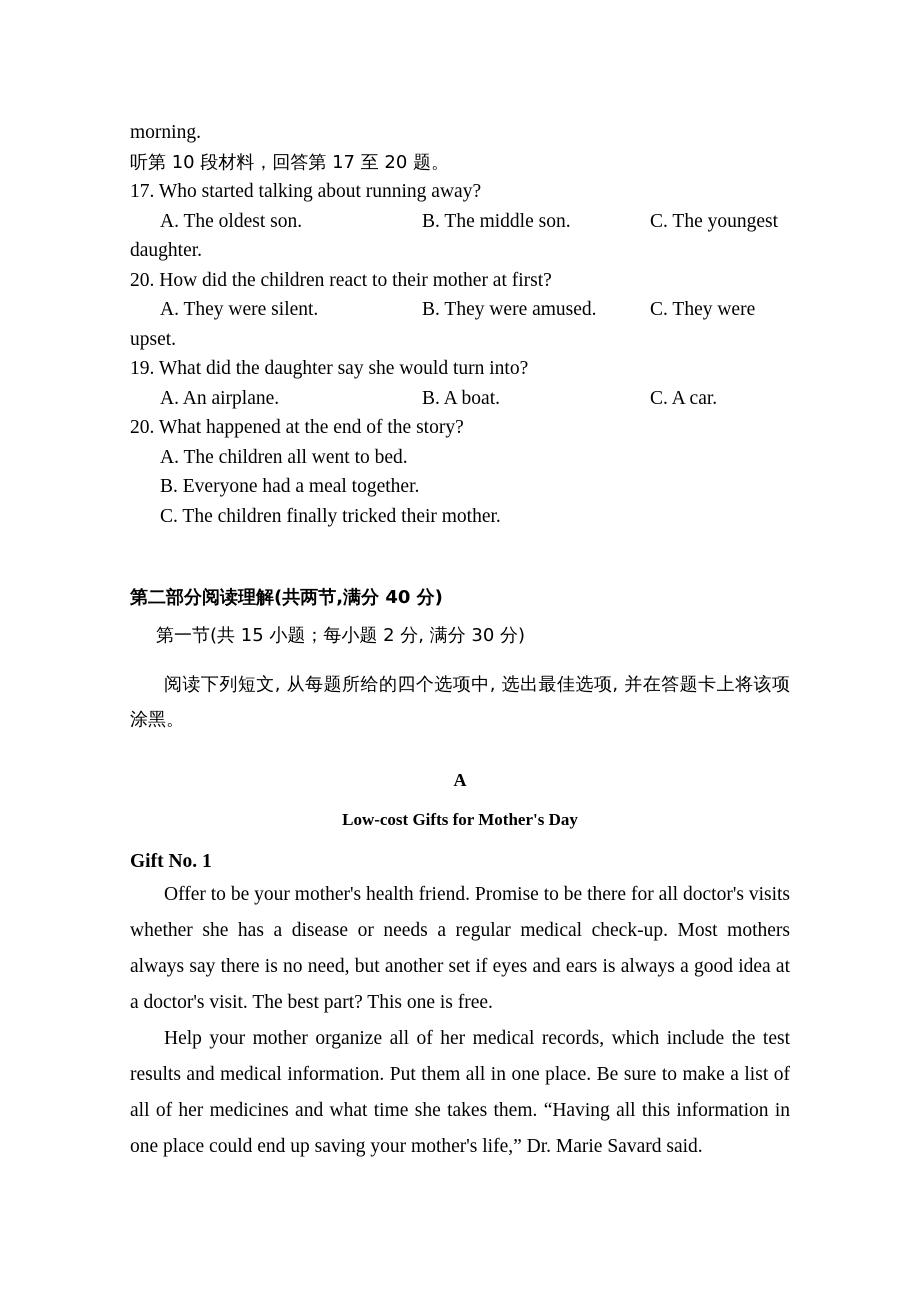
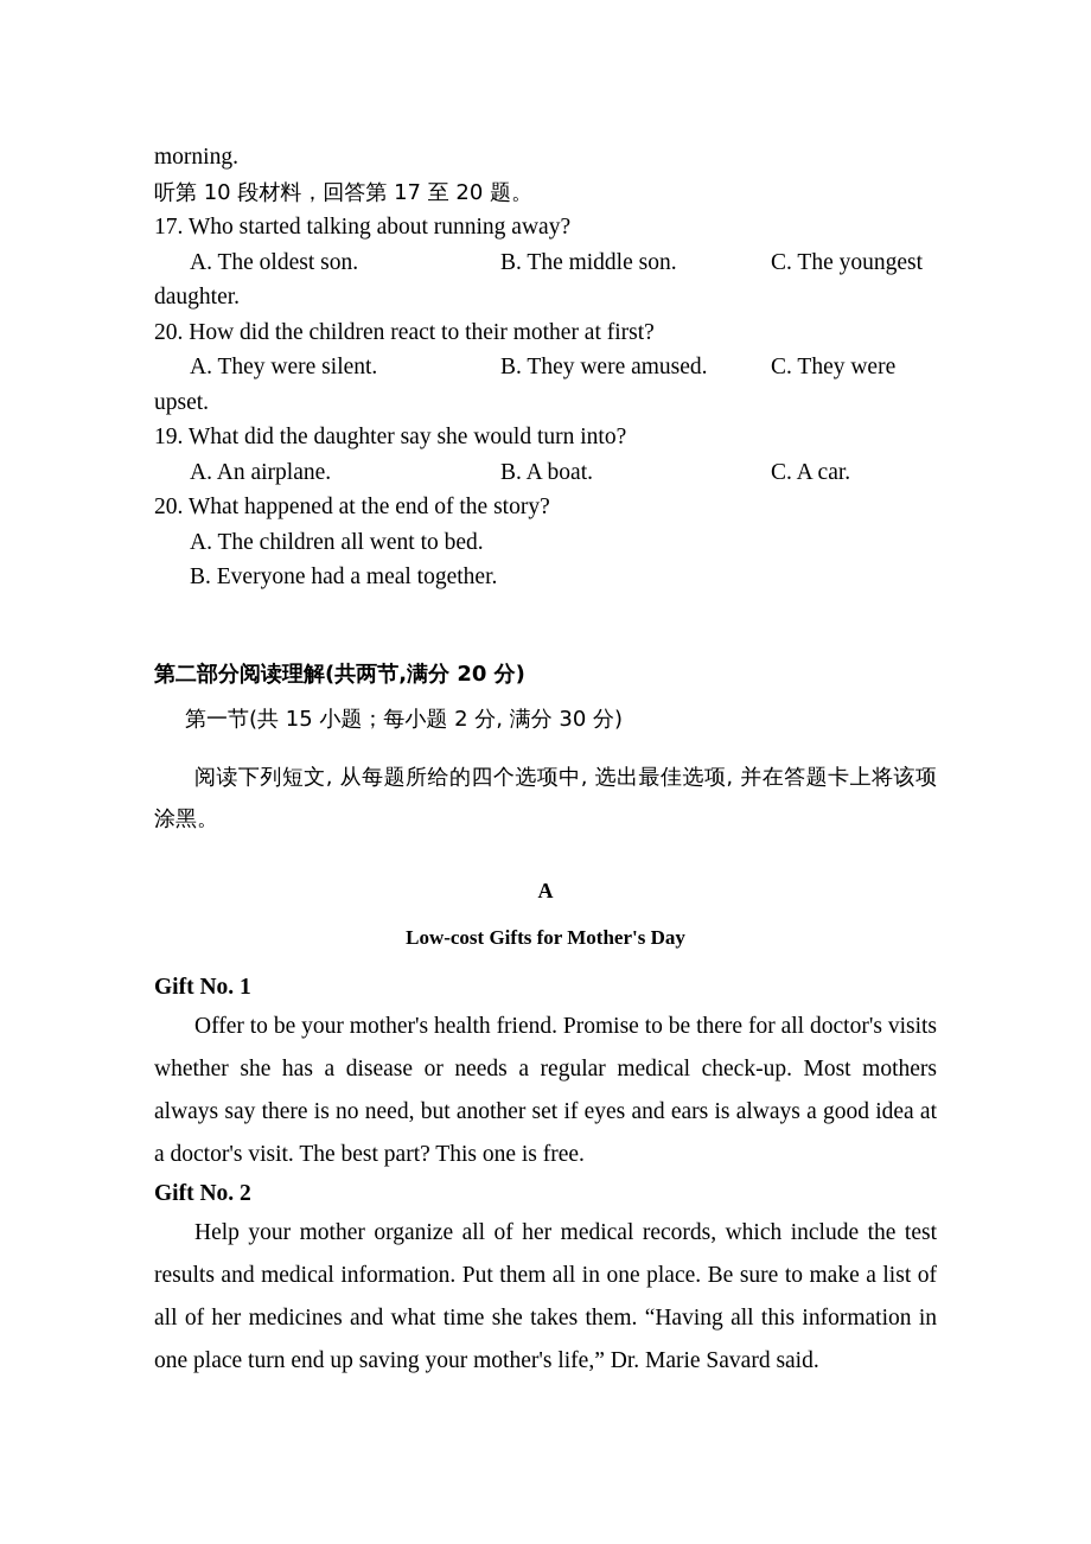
  morning.
  听第 10 段材料，回答第 17 至 20 题。
  17. Who started talking about running away?
  A. The oldest son.
  B. The middle son.
  C. The youngest
  daughter.
  20. How did the children react to their mother at first?
  A. They were silent.
  B. They were amused.
  C. They were
  upset.
  19. What did the daughter say she would turn into?
  A. An airplane.
  B. A boat.
  C. A car.
  20. What happened at the end of the story?
  A. The children all went to bed.
  B. Everyone had a meal together.
- C. The children finally tricked their mother.
- 第二部分阅读理解(共两节,满分 40 分)
+ 第二部分阅读理解(共两节,满分 20 分)
  第一节(共 15 小题；每小题 2 分, 满分 30 分)
  阅读下列短文, 从每题所给的四个选项中, 选出最佳选项, 并在答题卡上将该项涂黑。
  A
  Low-cost Gifts for Mother's Day
  Gift No. 1
  Offer to be your mother's health friend. Promise to be there for all doctor's visits whether she has a disease or needs a regular medical check-up. Most mothers always say there is no need, but another set if eyes and ears is always a good idea at a doctor's visit. The best part? This one is free.
+ Gift No. 2
- Help your mother organize all of her medical records, which include the test results and medical information. Put them all in one place. Be sure to make a list of all of her medicines and what time she takes them. “Having all this information in one place could end up saving your mother's life,” Dr. Marie Savard said.
+ Help your mother organize all of her medical records, which include the test results and medical information. Put them all in one place. Be sure to make a list of all of her medicines and what time she takes them. “Having all this information in one place turn end up saving your mother's life,” Dr. Marie Savard said.
